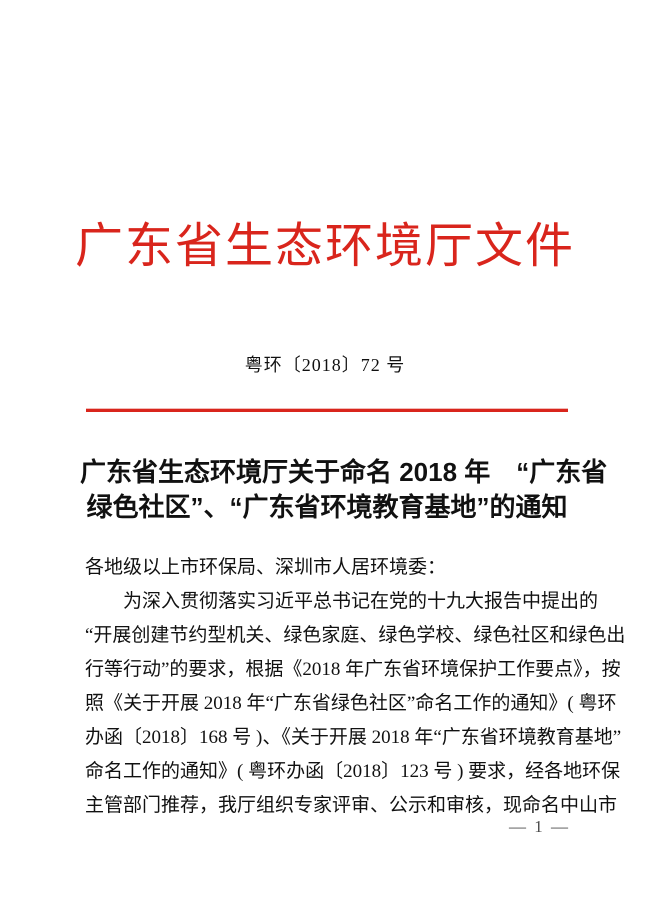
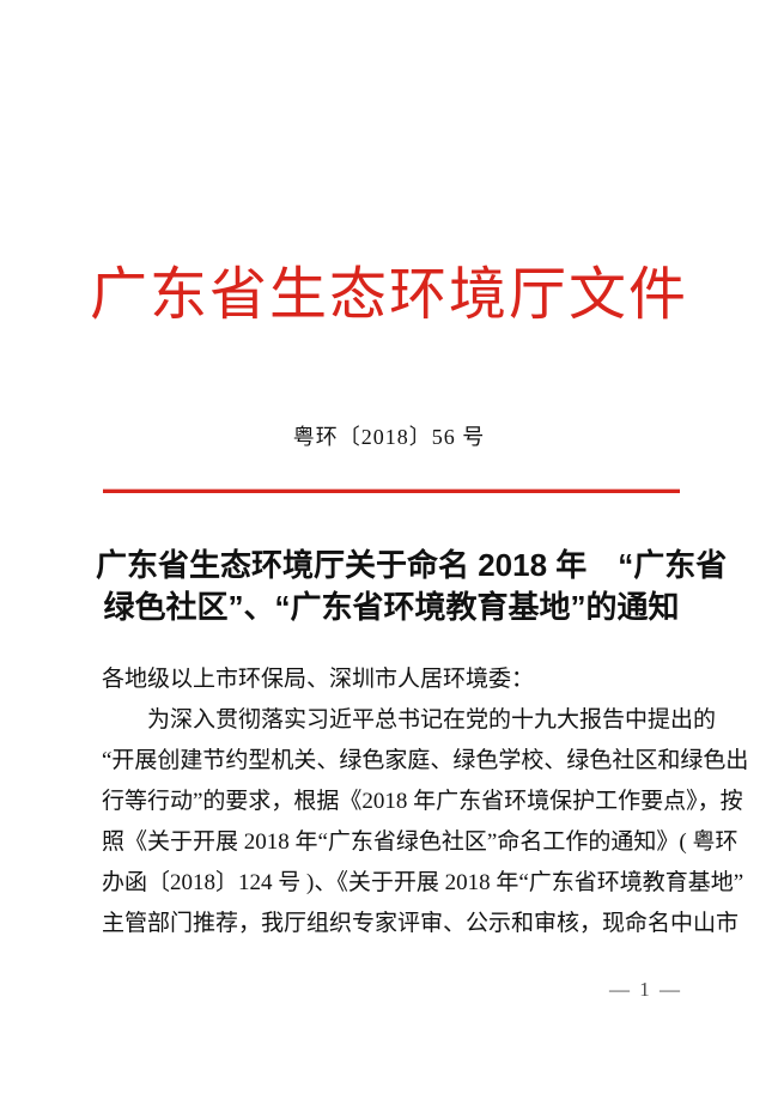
  广东省生态环境厅文件
- 粤环〔2018〕72 号
+ 粤环〔2018〕56 号
  广东省生态环境厅关于命名 2018 年 “广东省
  绿色社区”、“广东省环境教育基地”的通知
  各地级以上市环保局、深圳市人居环境委：
  为深入贯彻落实习近平总书记在党的十九大报告中提出的
  “开展创建节约型机关、绿色家庭、绿色学校、绿色社区和绿色出
  行等行动”的要求，根据《2018 年广东省环境保护工作要点》，按
  照《关于开展 2018 年“广东省绿色社区”命名工作的通知》( 粤环
- 办函〔2018〕168 号 )、《关于开展 2018 年“广东省环境教育基地”
+ 办函〔2018〕124 号 )、《关于开展 2018 年“广东省环境教育基地”
- 命名工作的通知》( 粤环办函〔2018〕123 号 ) 要求，经各地环保
  主管部门推荐，我厅组织专家评审、公示和审核，现命名中山市
  — 1 —
